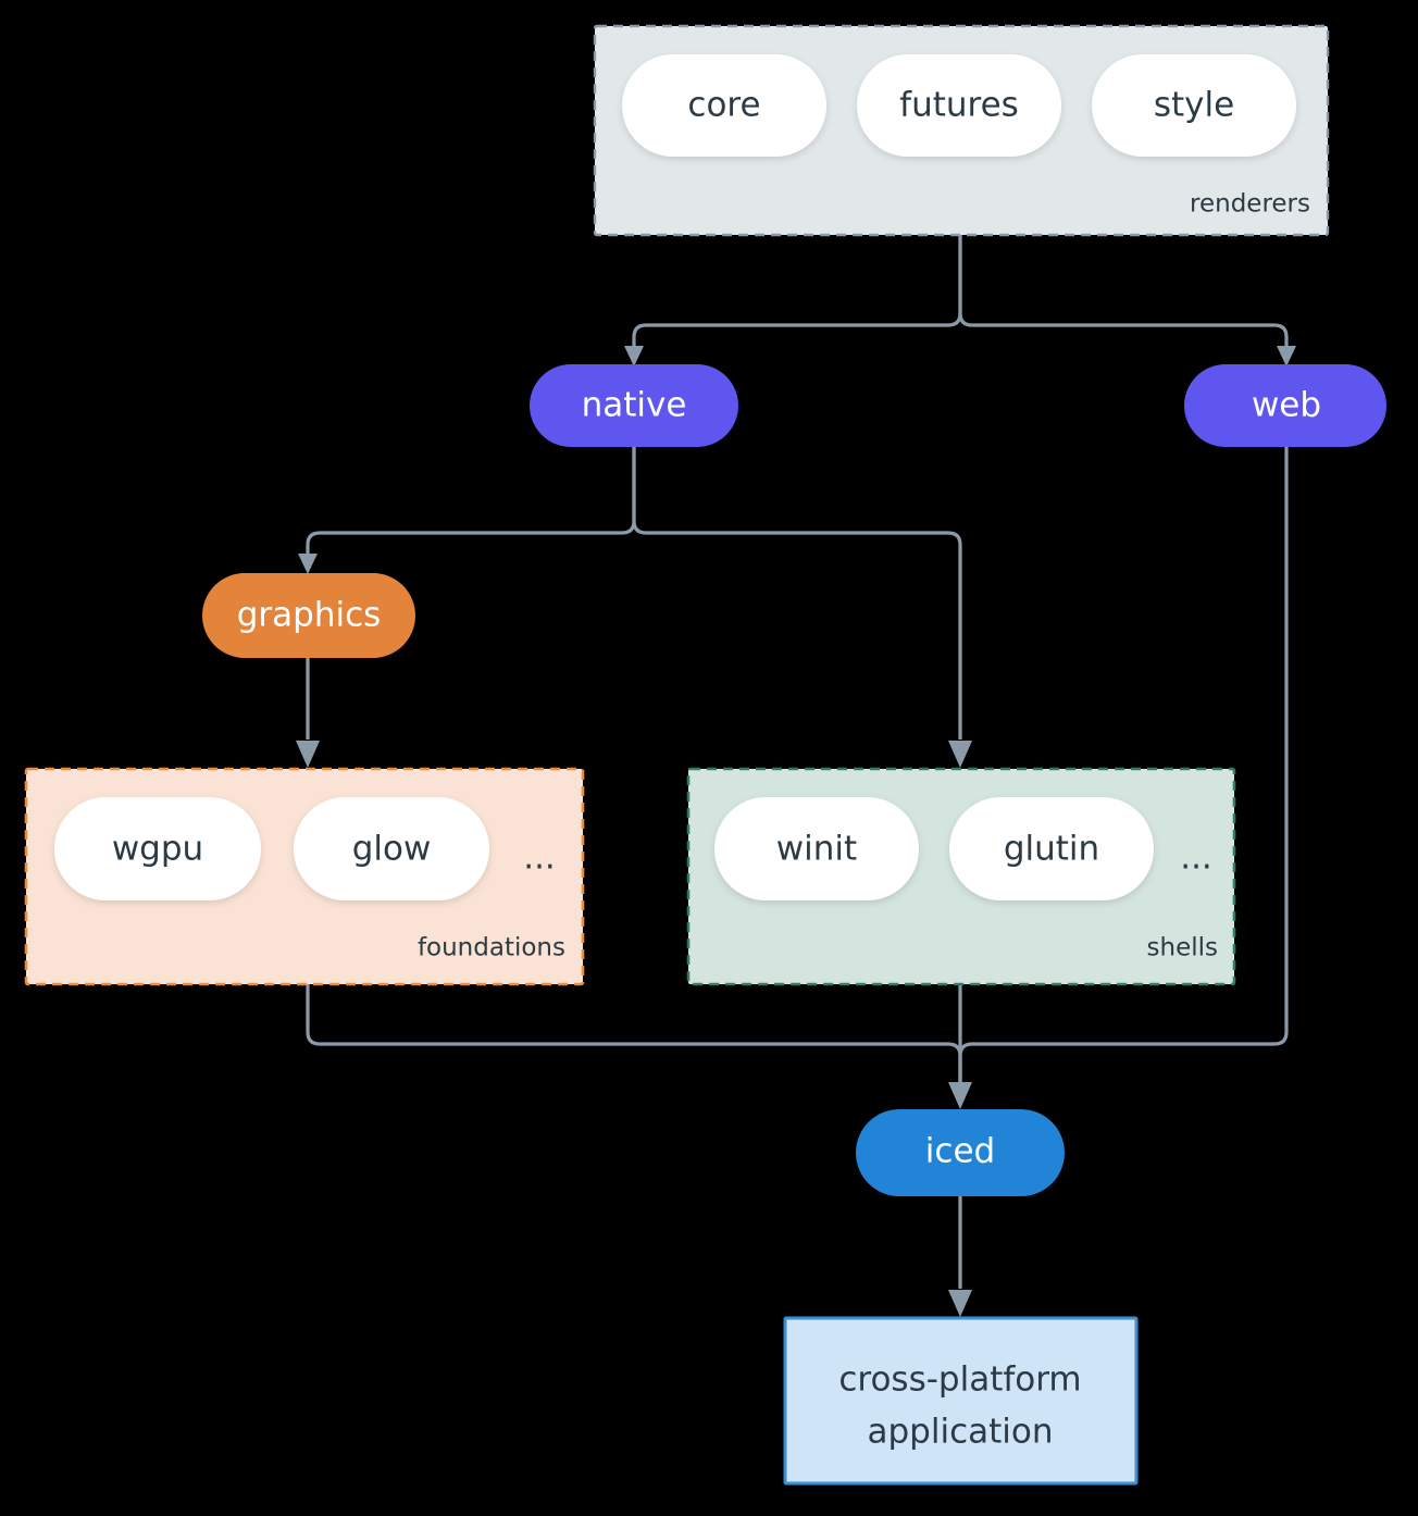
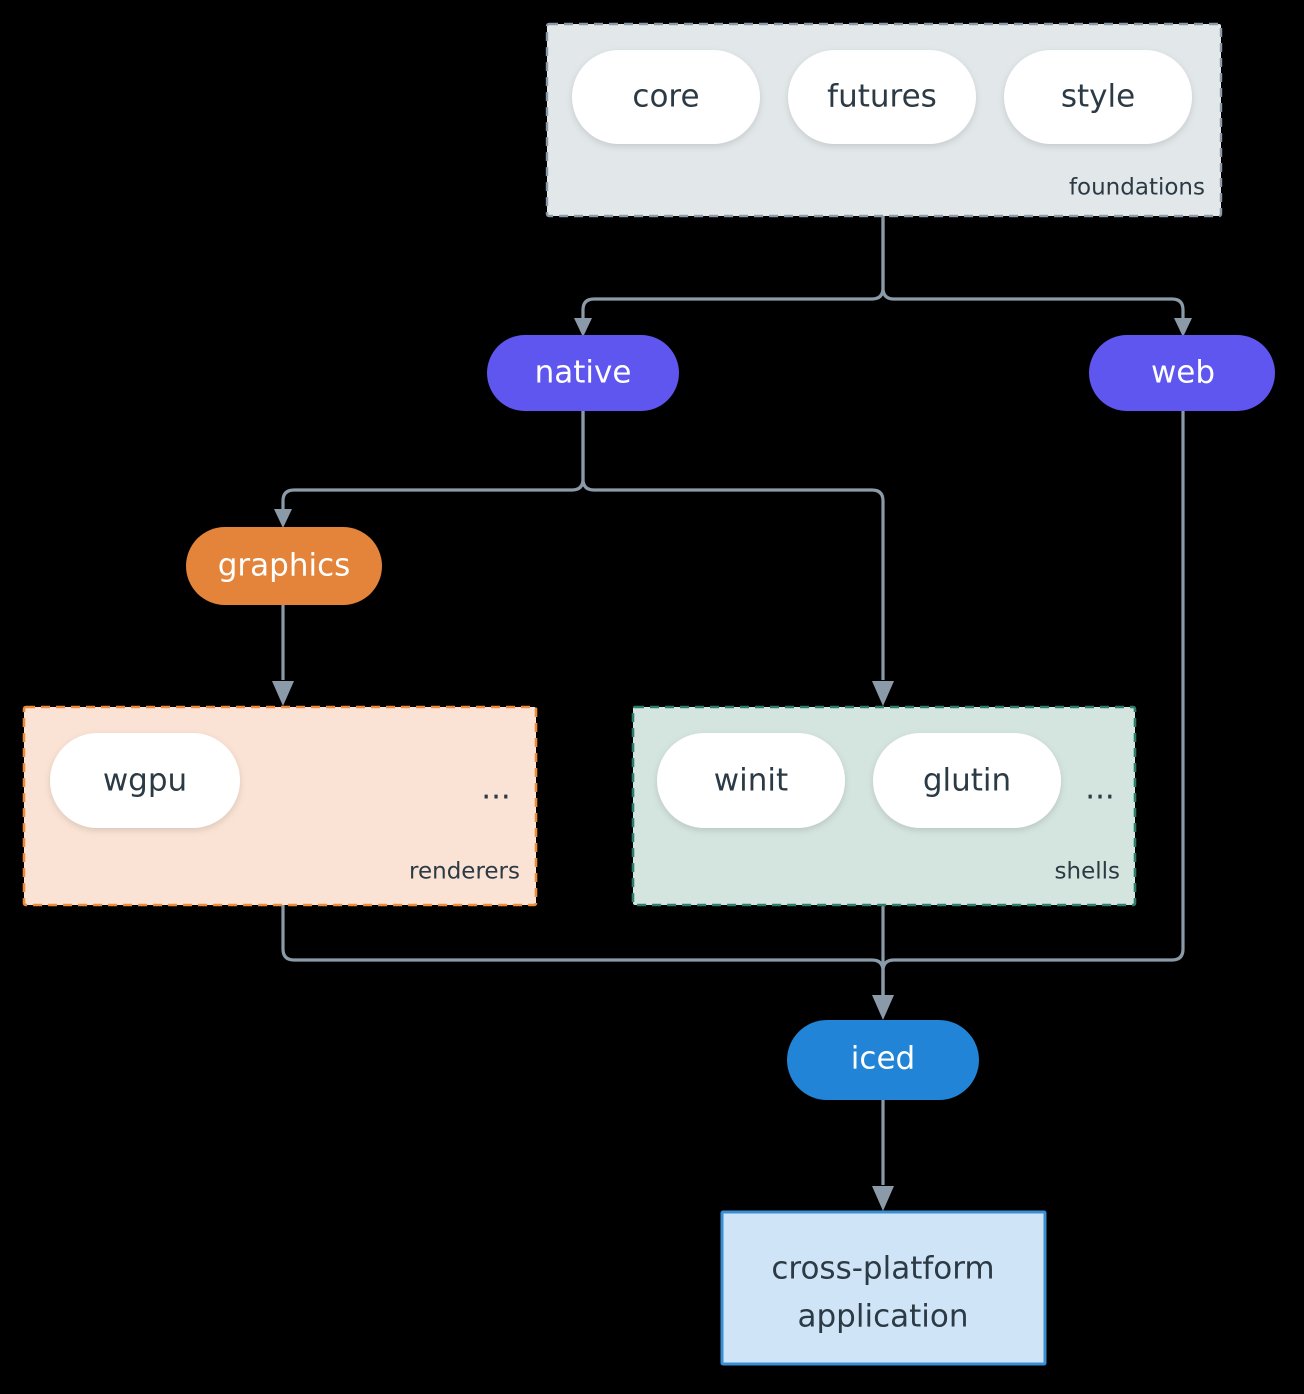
  core
  futures
  style
- renderers
+ foundations
  native
  web
  graphics
  wgpu
- glow
  ...
- foundations
+ renderers
  winit
  glutin
  ...
  shells
  iced
  cross-platform
  application
